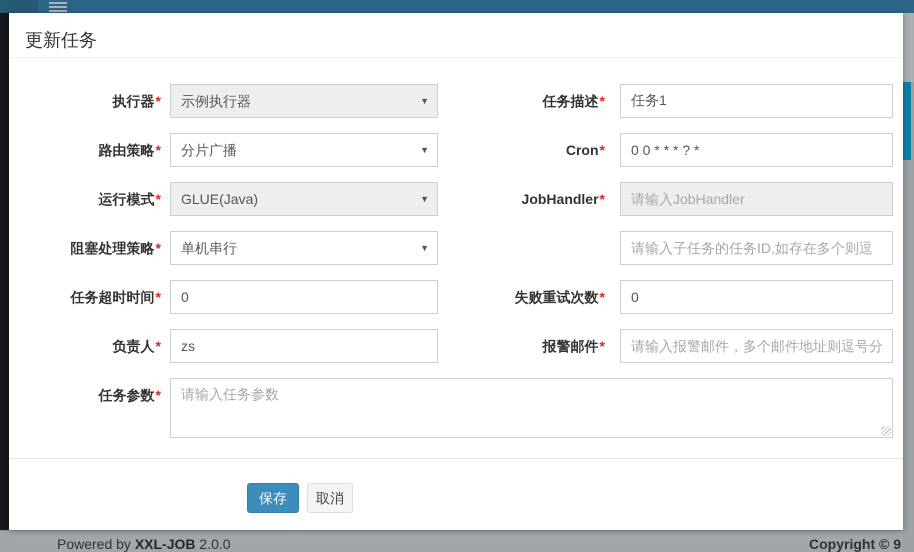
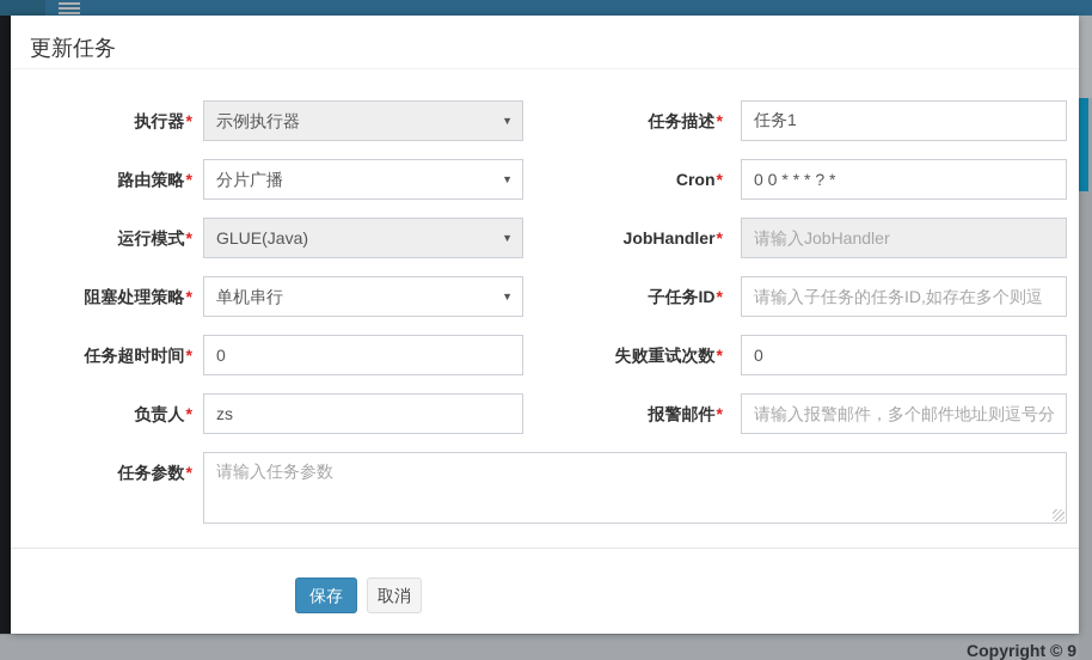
- Powered by XXL-JOB 2.0.0
  Copyright © 9
  更新任务
  执行器*
  示例执行器
  ▼
  任务描述*
  任务1
  路由策略*
  分片广播
  ▼
  Cron*
  0 0 * * * ? *
  运行模式*
  GLUE(Java)
  ▼
  JobHandler*
  请输入JobHandler
  阻塞处理策略*
  单机串行
  ▼
+ 子任务ID*
  请输入子任务的任务ID,如存在多个则逗
  任务超时时间*
  0
  失败重试次数*
  0
  负责人*
  zs
  报警邮件*
  请输入报警邮件，多个邮件地址则逗号分
  任务参数*
  请输入任务参数
  保存
  取消
